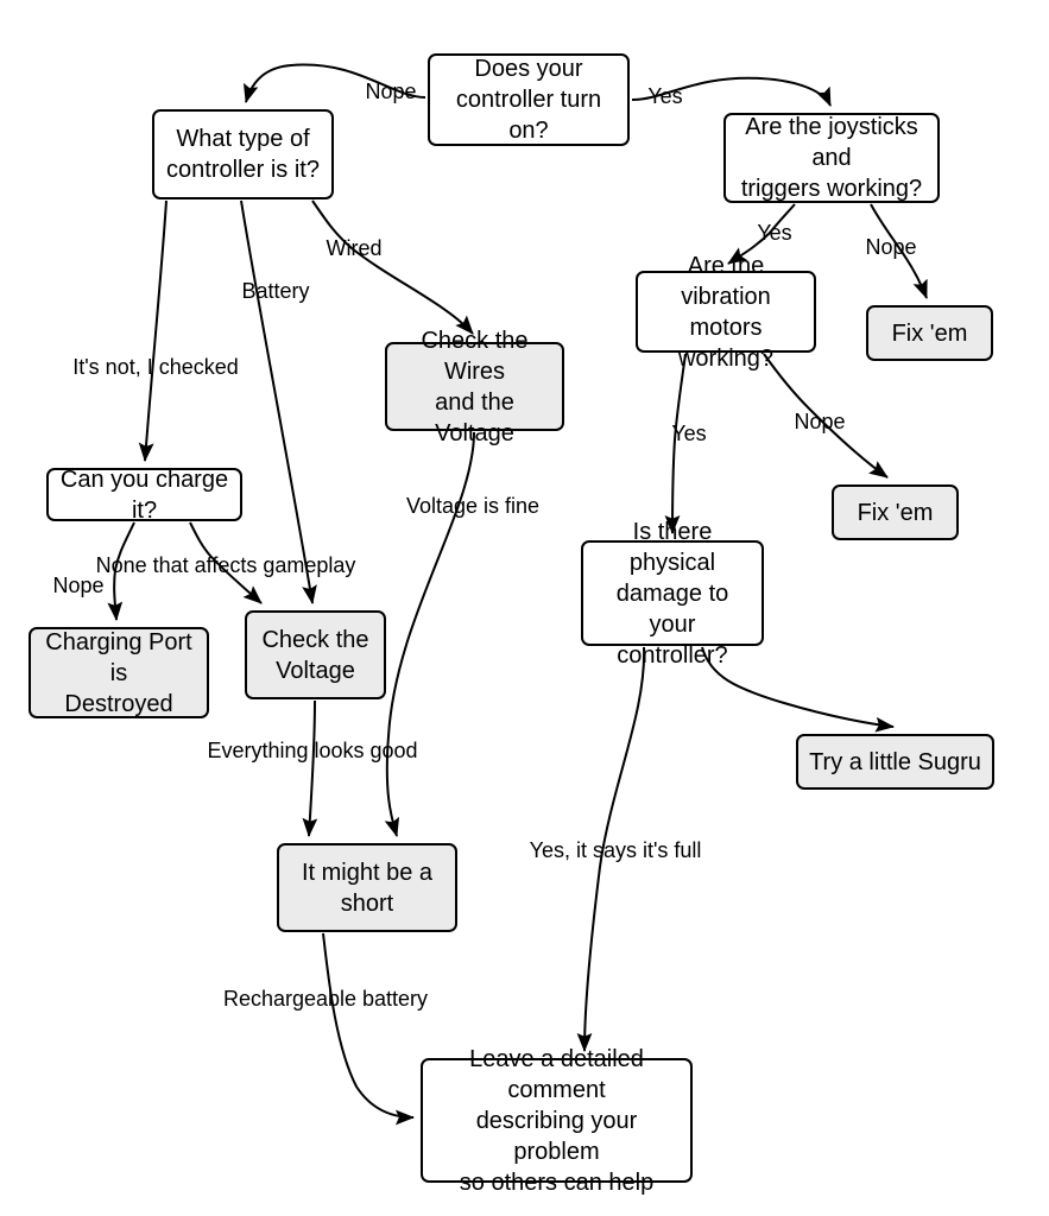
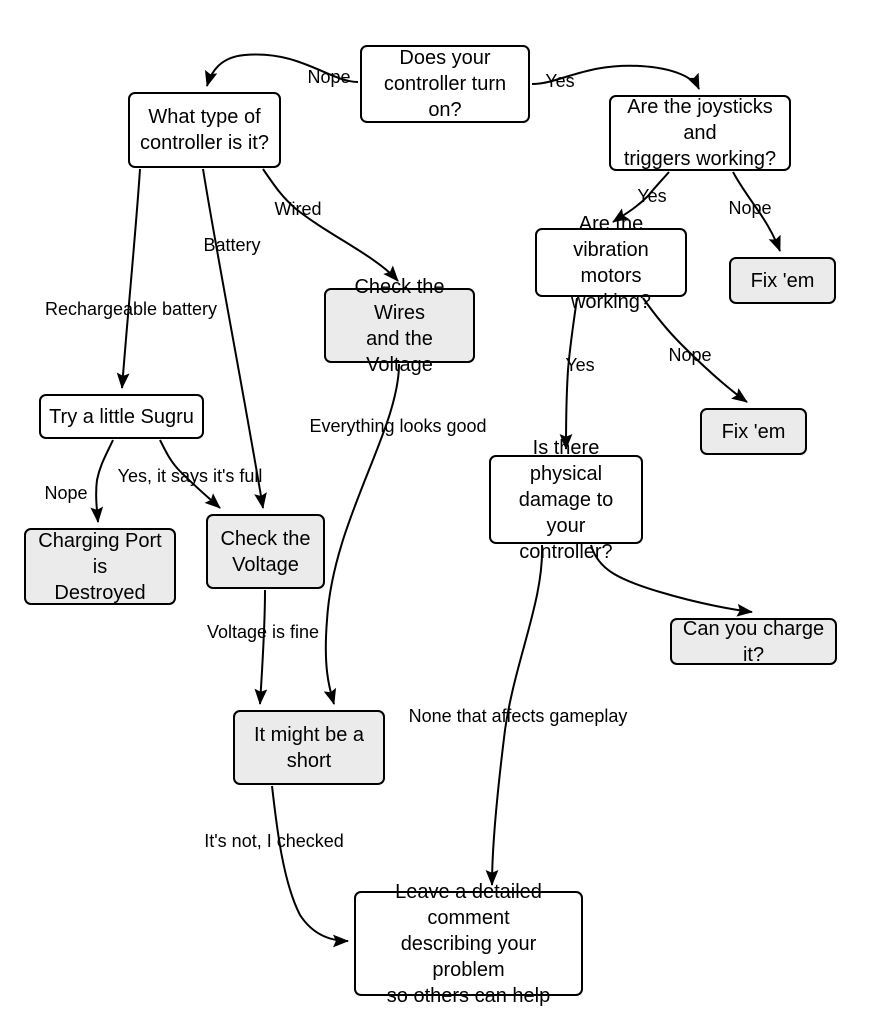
  Does your
  controller turn on?
  What type of
  controller is it?
  Are the joysticks and
  triggers working?
  Are the vibration
  motors working?
  Fix 'em
  Fix 'em
  Check the Wires
  and the Voltage
- Can you charge it?
+ Try a little Sugru
  Charging Port is
  Destroyed
  Check the
  Voltage
  Is there physical
  damage to your
  controller?
- Try a little Sugru
+ Can you charge it?
  It might be a
  short
  Leave a detailed comment
  describing your problem
  so others can help
  Nope
  Yes
- It's not, I checked
+ Rechargeable battery
  Battery
  Wired
  Yes
  Nope
  Yes
  Nope
- Voltage is fine
+ Everything looks good
  Nope
- None that affects gameplay
+ Yes, it says it's full
- Everything looks good
+ Voltage is fine
- Yes, it says it's full
+ None that affects gameplay
- Rechargeable battery
+ It's not, I checked
